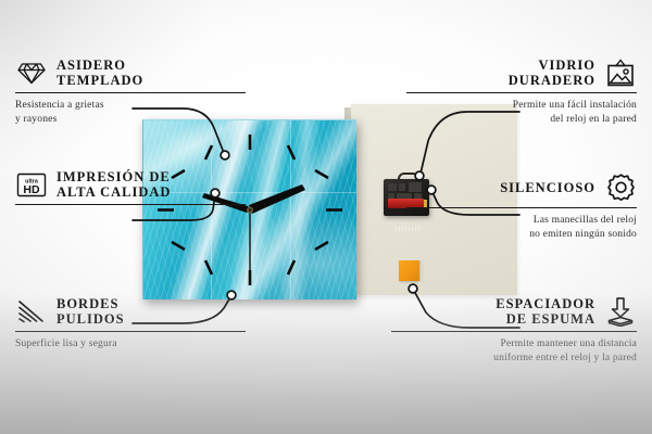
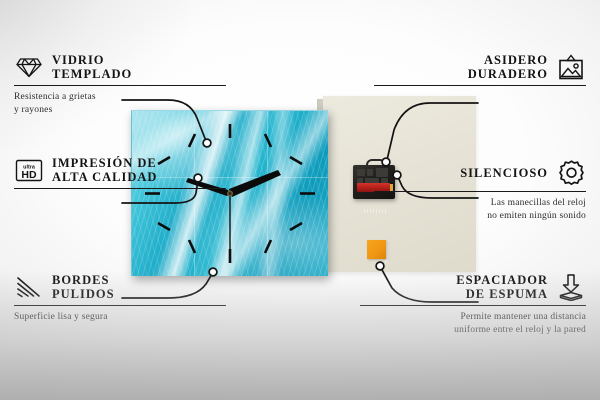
- ASIDERO
+ VIDRIO
  TEMPLADO
  Resistencia a grietas
  y rayones
  HD
  IMPRESIÓN DE
  ALTA CALIDAD
- VIDRIO
+ ASIDERO
  DURADERO
- Permite una fácil instalación
- del reloj en la pared
  SILENCIOSO
  Las manecillas del reloj
  no emiten ningún sonido
